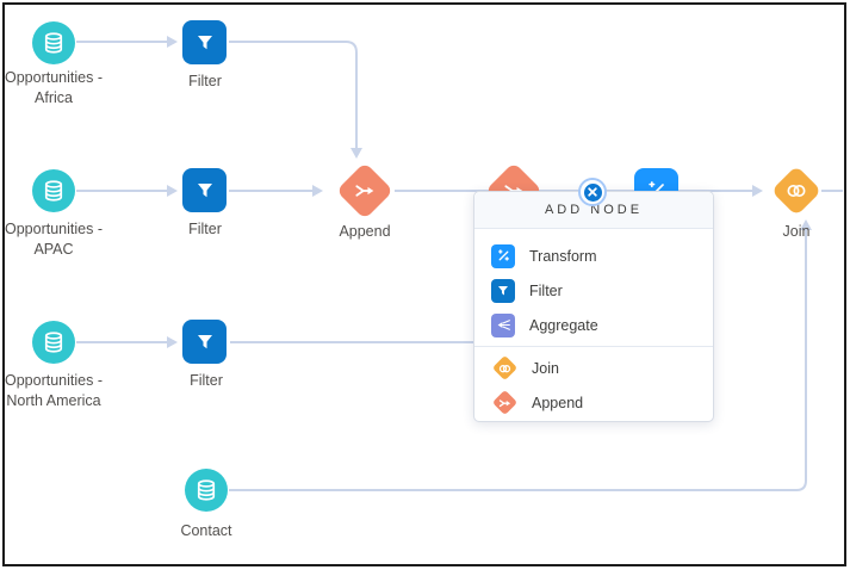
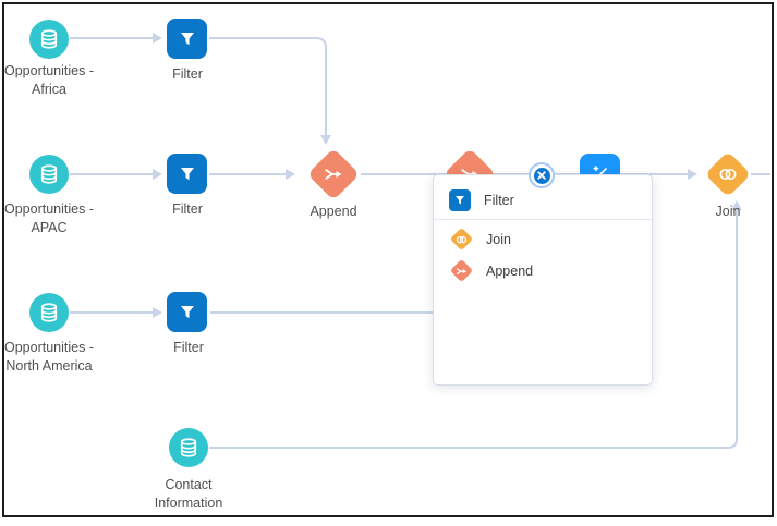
  Opportunities -
  Africa
  Filter
  Opportunities -
  APAC
  Filter
  Append
  Opportunities -
  North America
  Filter
  Contact
+ Information
  Join
- ADD NODE
- Transform
  Filter
- Aggregate
  Join
  Append
